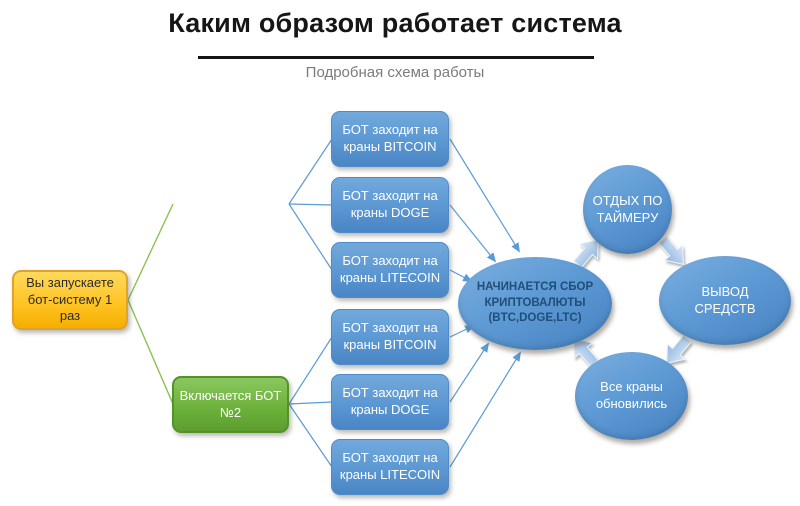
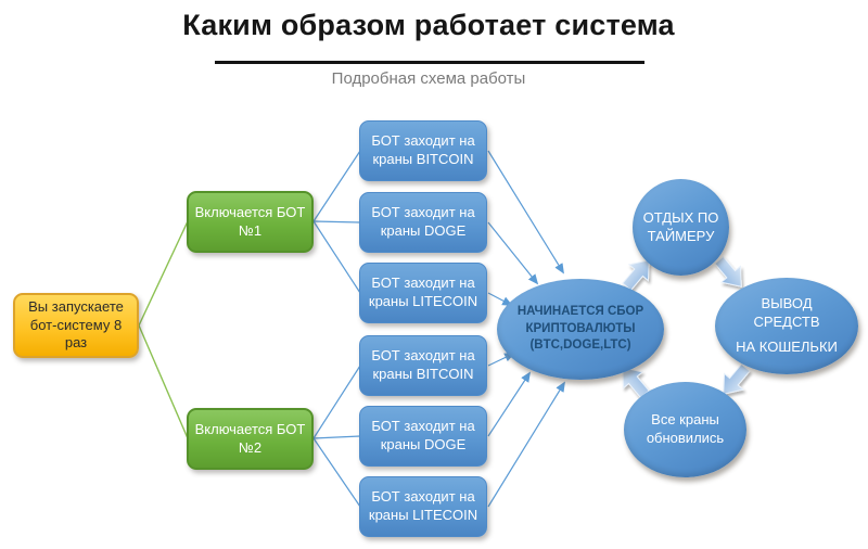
  Каким образом работает система
  Подробная схема работы
- Вы запускаете бот-систему 1 раз
+ Вы запускаете бот-систему 8 раз
+ Включается БОТ №1
  Включается БОТ №2
  БОТ заходит на краны BITCOIN
  БОТ заходит на краны DOGE
  БОТ заходит на краны LITECOIN
  БОТ заходит на краны BITCOIN
  БОТ заходит на краны DOGE
  БОТ заходит на краны LITECOIN
  НАЧИНАЕТСЯ СБОР КРИПТОВАЛЮТЫ (BTC,DOGE,LTC)
  ОТДЫХ ПО ТАЙМЕРУ
  ВЫВОД СРЕДСТВ
+ НА КОШЕЛЬКИ
  Все краны обновились
